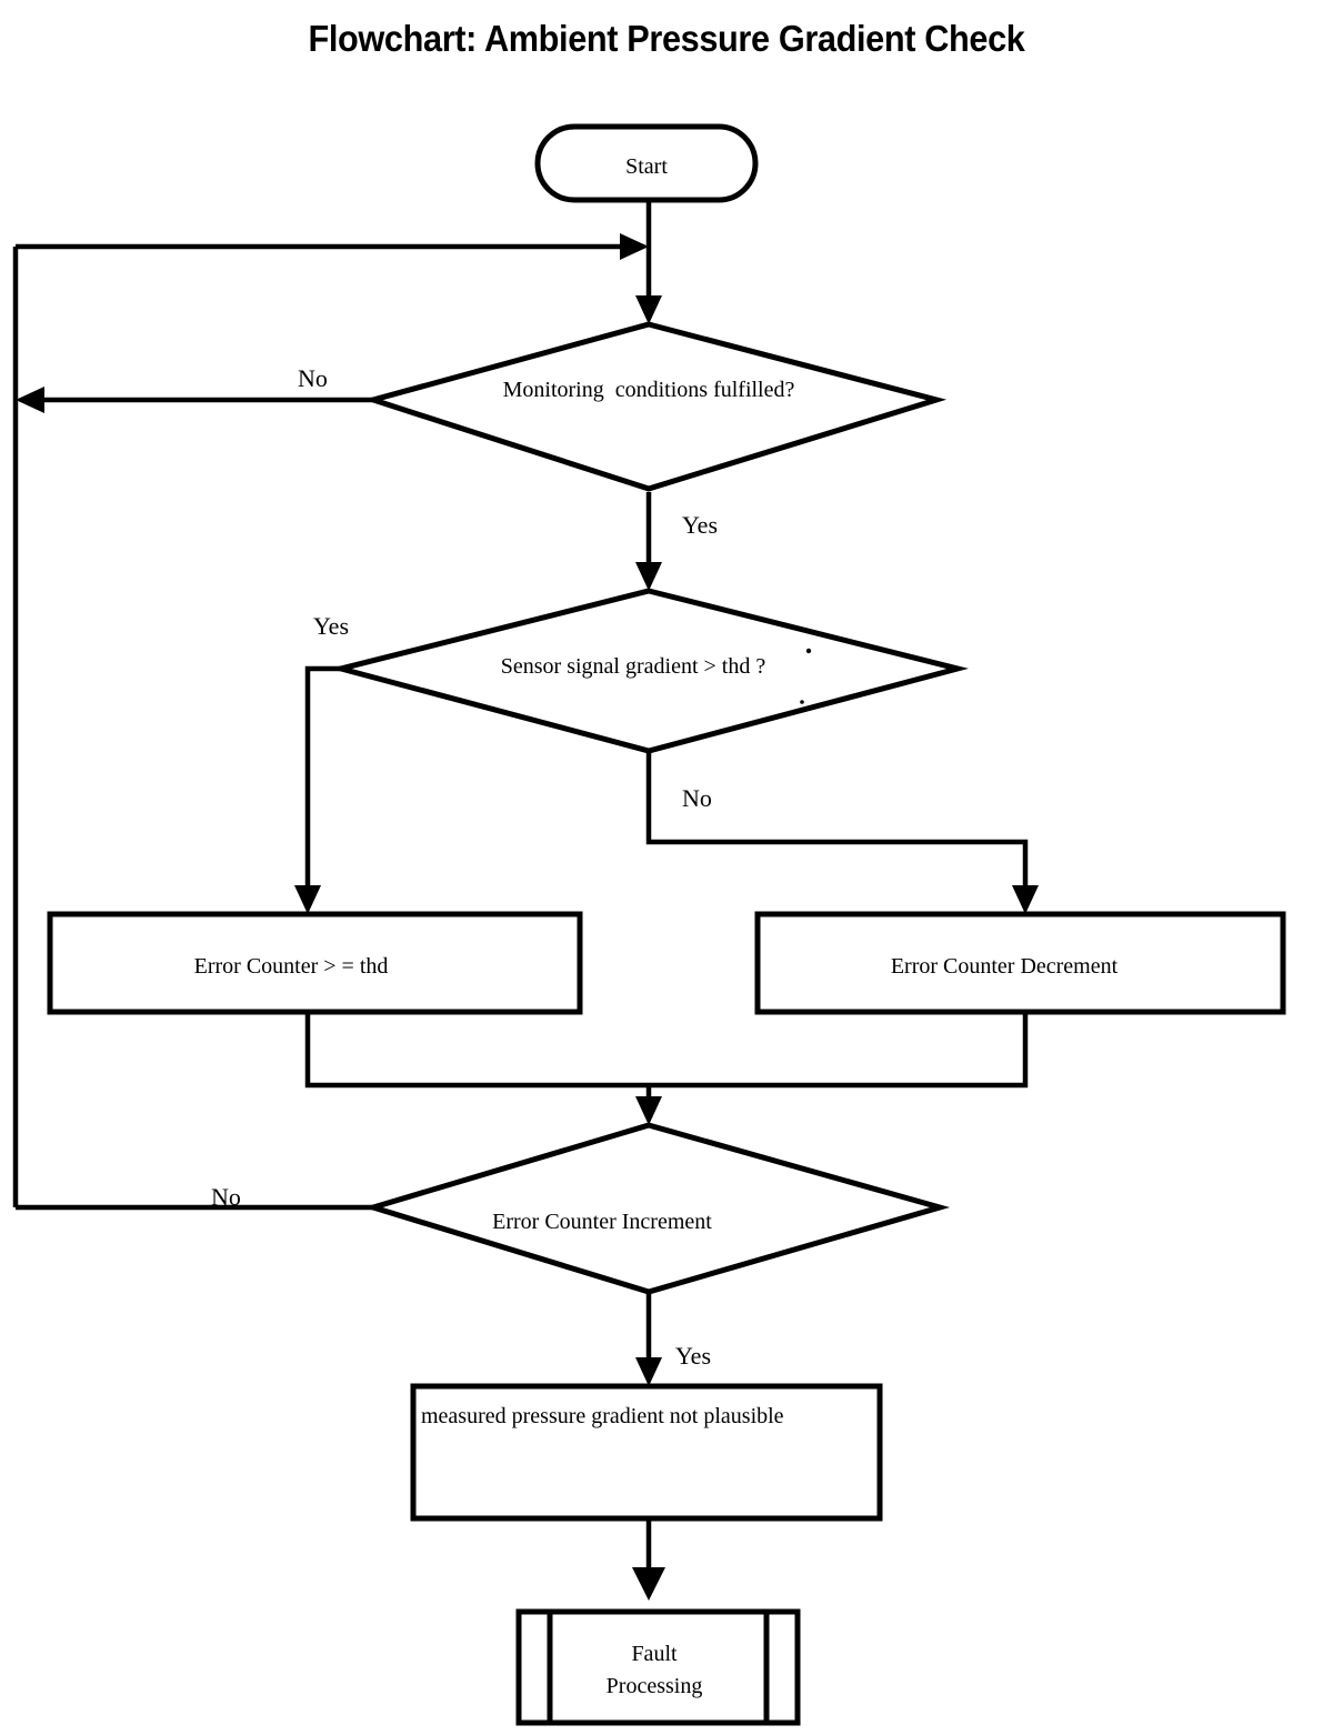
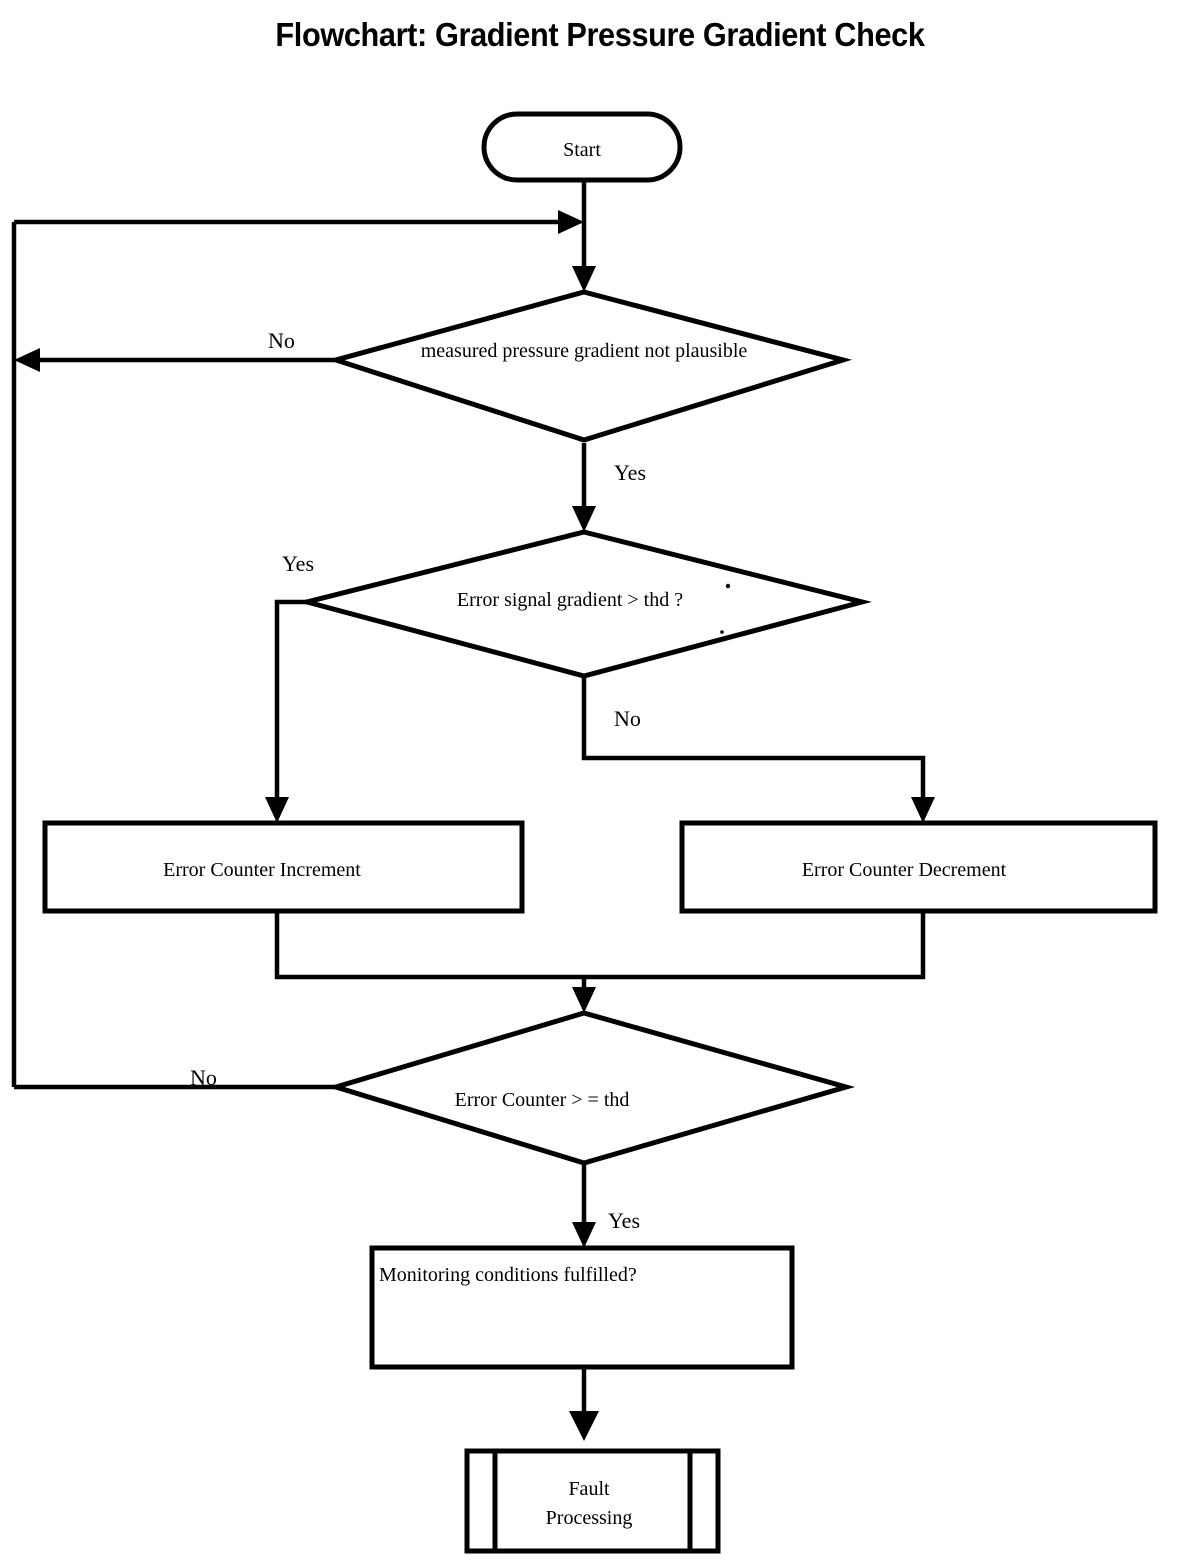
- Flowchart: Ambient Pressure Gradient Check
+ Flowchart: Gradient Pressure Gradient Check
  Start
- Monitoring conditions fulfilled?
+ measured pressure gradient not plausible
- Sensor signal gradient > thd ?
+ Error signal gradient > thd ?
- Error Counter > = thd
+ Error Counter Increment
  Error Counter Decrement
- Error Counter Increment
+ Error Counter > = thd
- measured pressure gradient not plausible
+ Monitoring conditions fulfilled?
  Fault
  Processing
  No
  Yes
  Yes
  No
  No
  Yes
